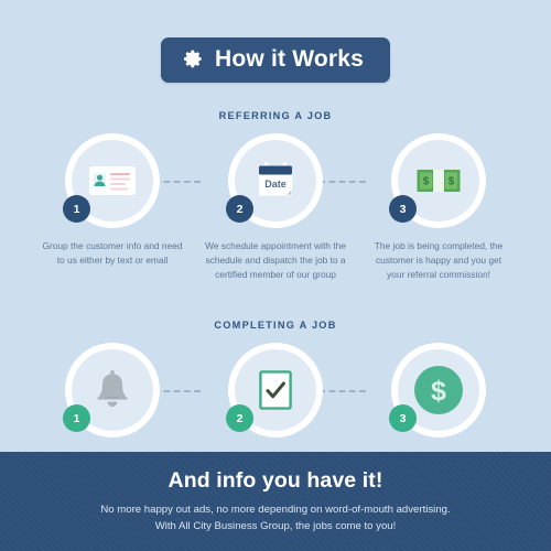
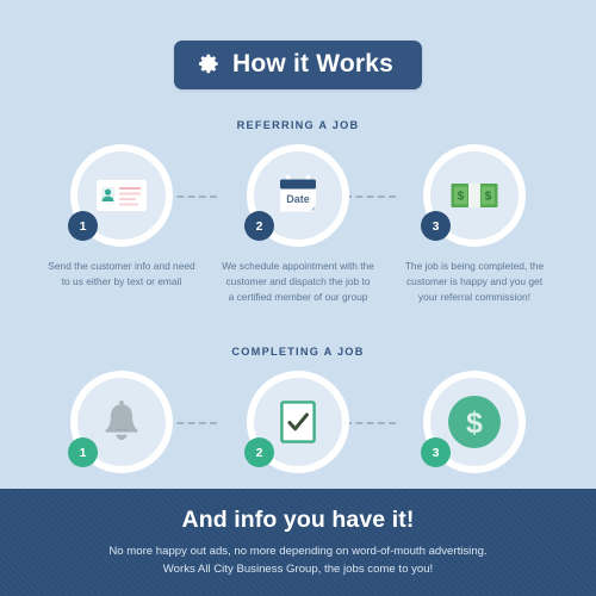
  How it Works
  REFERRING A JOB
  1
- Group the customer info and need to us either by text or email
+ Send the customer info and need to us either by text or email
  Date
  2
- We schedule appointment with the schedule and dispatch the job to a certified member of our group
+ We schedule appointment with the customer and dispatch the job to a certified member of our group
  $
  $
  3
  The job is being completed, the customer is happy and you get your referral commission!
  COMPLETING A JOB
  1
  2
  $
  3
  And info you have it!
  No more happy out ads, no more depending on word-of-mouth advertising.
- With All City Business Group, the jobs come to you!
+ Works All City Business Group, the jobs come to you!
